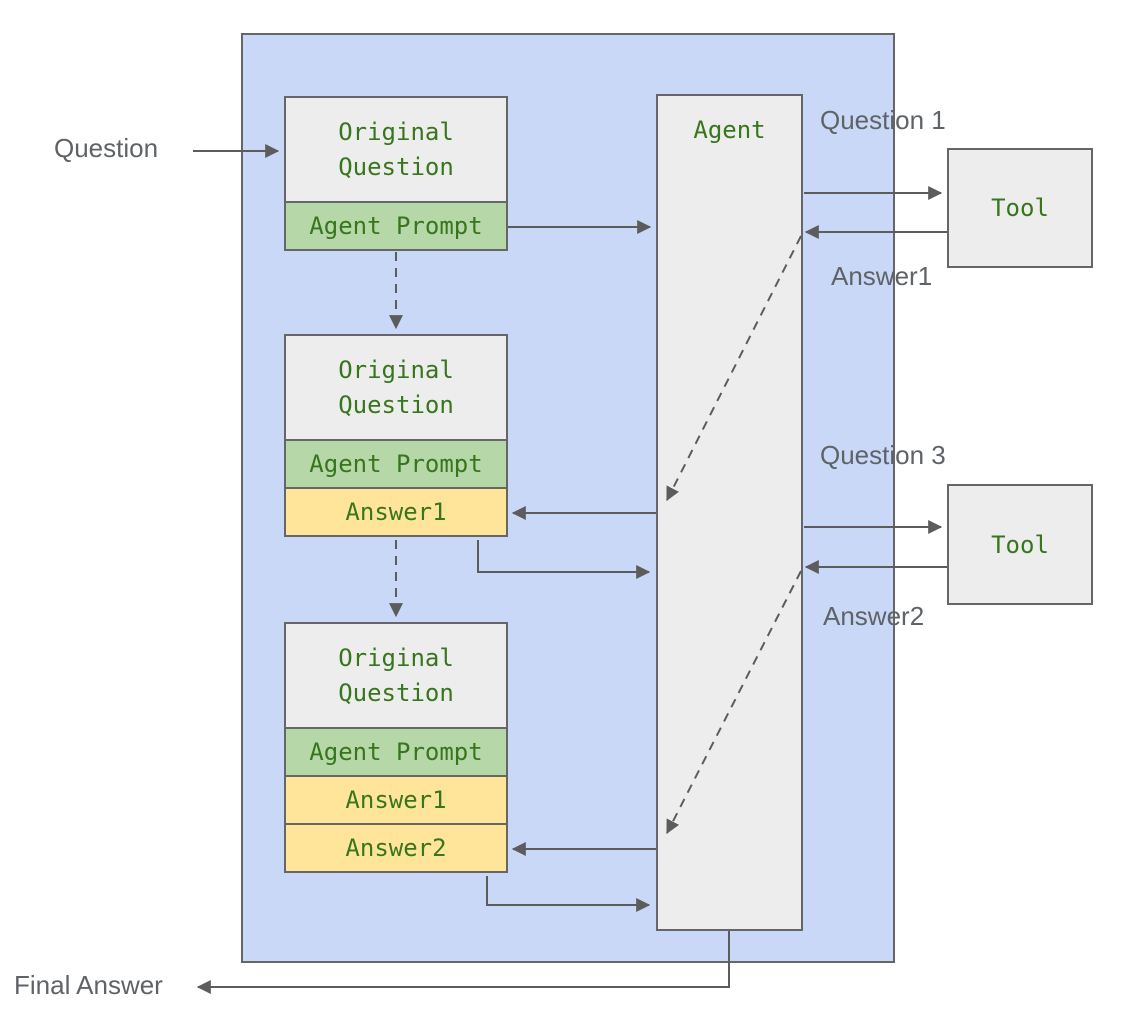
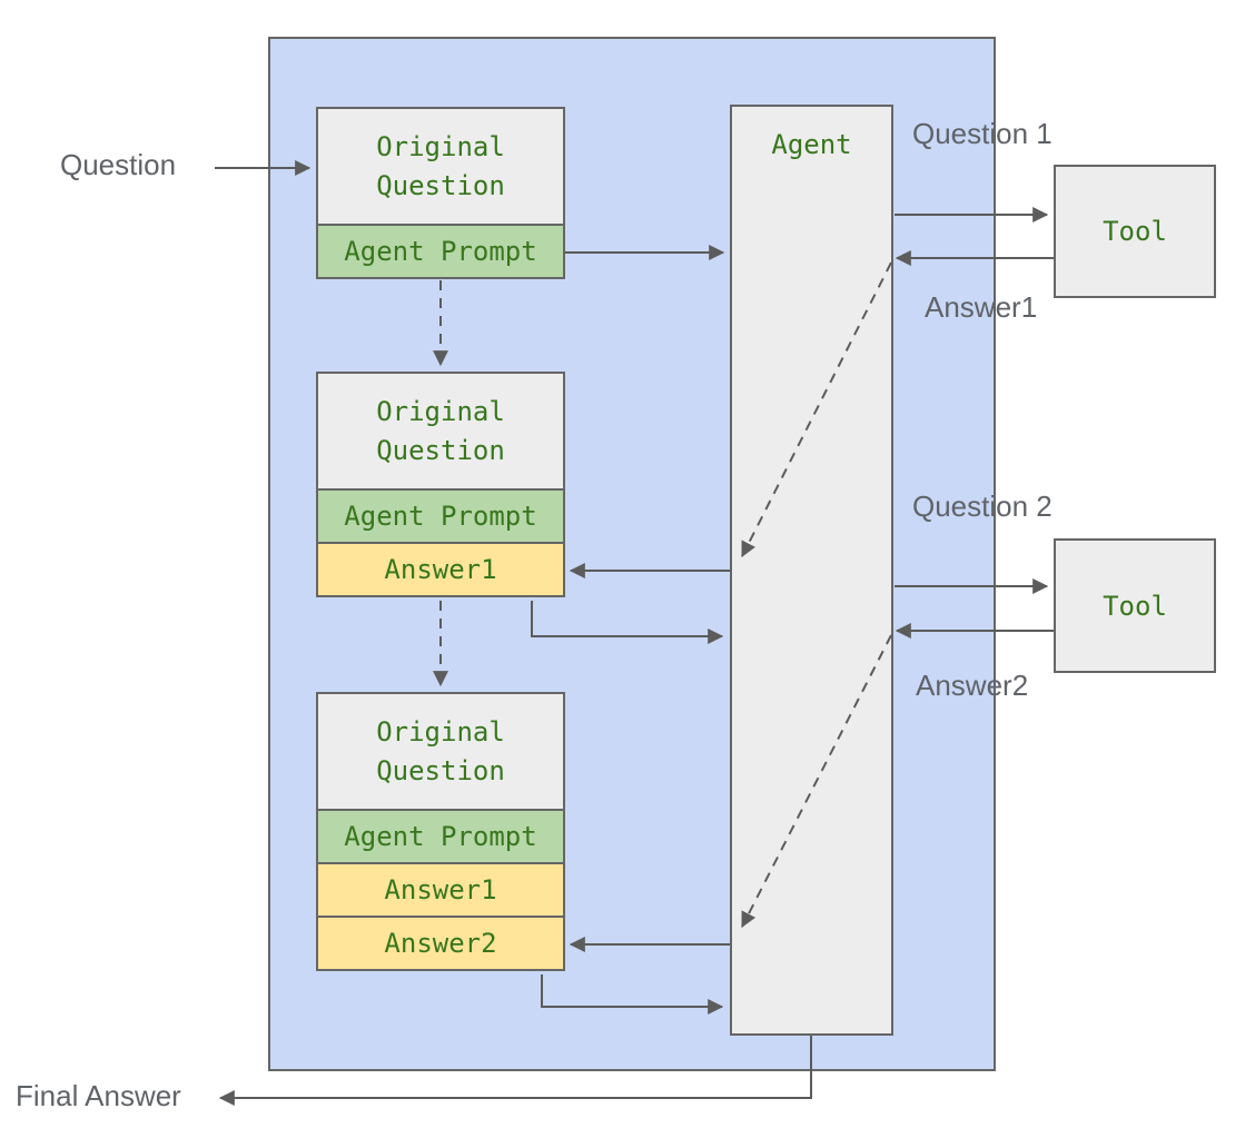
  Original Question
  Agent Prompt
  Original Question
  Agent Prompt
  Answer1
  Original Question
  Agent Prompt
  Answer1
  Answer2
  Agent
  Tool
  Tool
  Question
  Question 1
  Answer1
- Question 3
+ Question 2
  Answer2
  Final Answer
